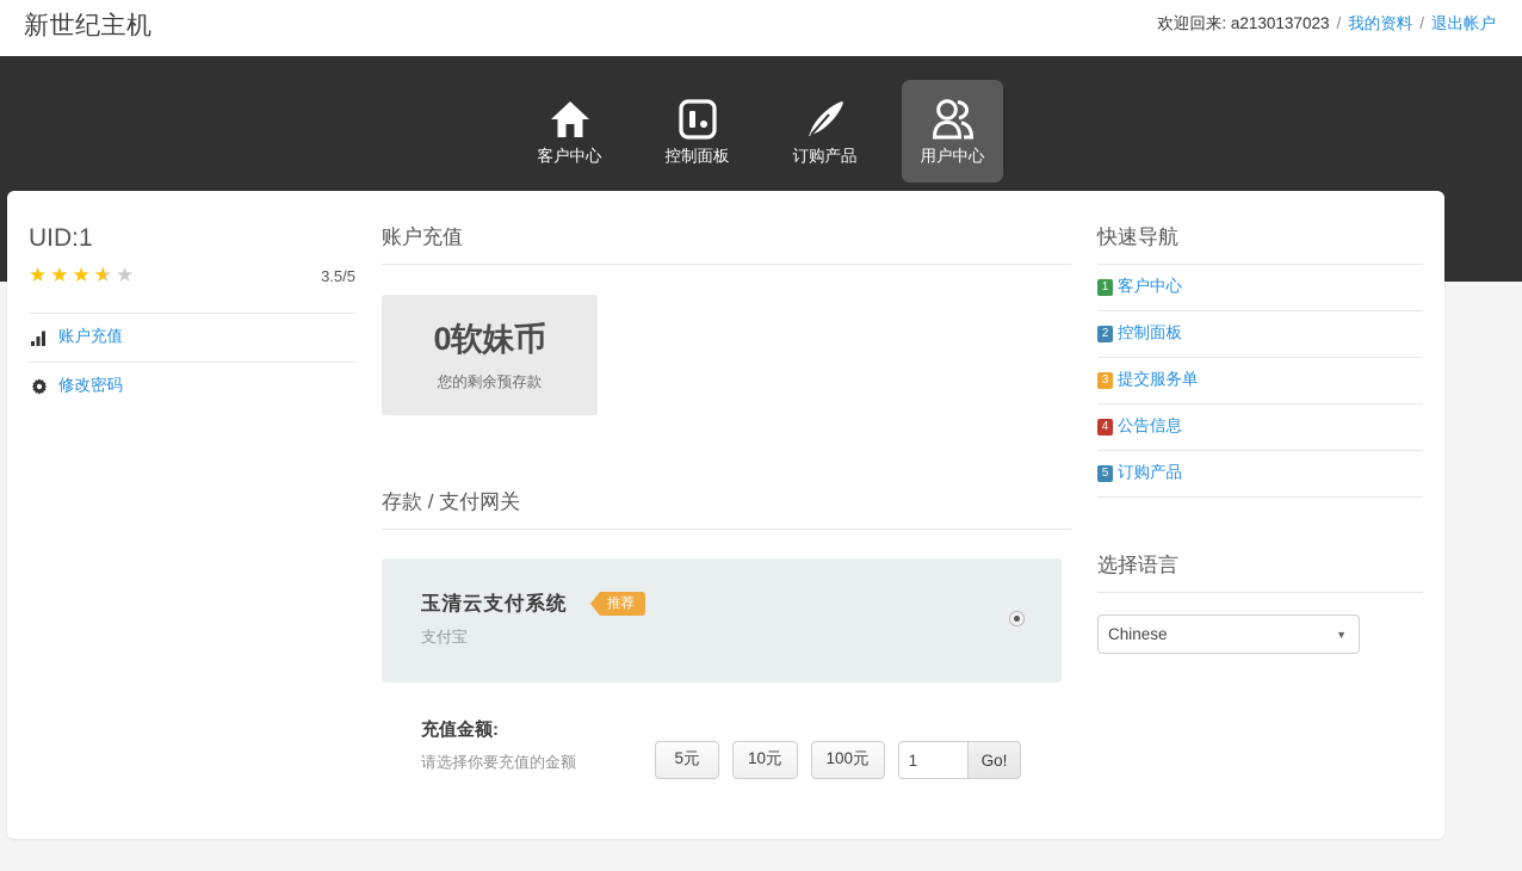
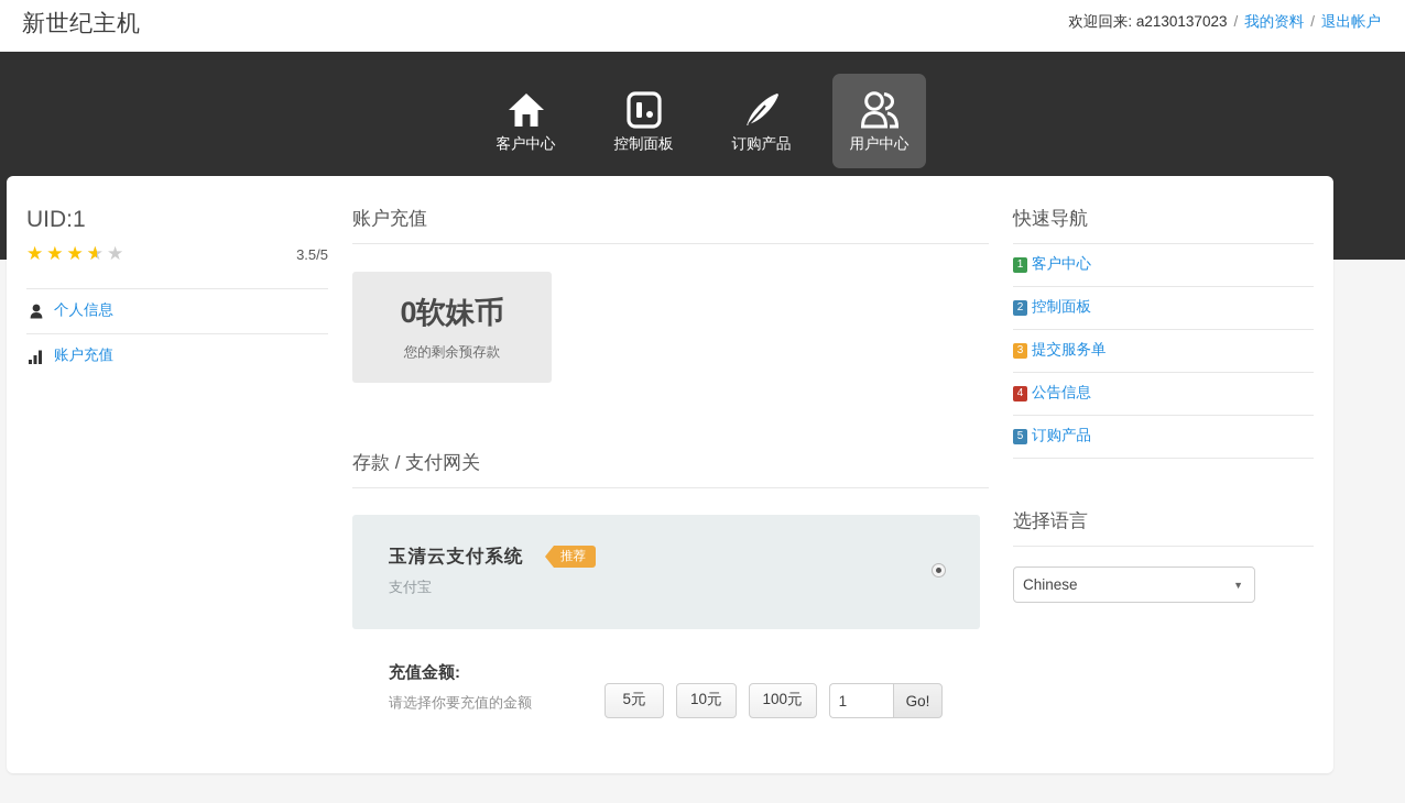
  新世纪主机
  欢迎回来: a2130137023 / 我的资料 / 退出帐户
  客户中心
  控制面板
  订购产品
  用户中心
  UID:1
  ★★★★
  ★
  3.5/5
+ 个人信息
  账户充值
- 修改密码
  账户充值
  0软妹币
  您的剩余预存款
  存款 / 支付网关
  玉清云支付系统
  推荐
  支付宝
  充值金额:
  请选择你要充值的金额
  5元
  10元
  100元
  1
  Go!
  快速导航
  1
  客户中心
  2
  控制面板
  3
  提交服务单
  4
  公告信息
  5
  订购产品
  选择语言
  Chinese
  ▼
